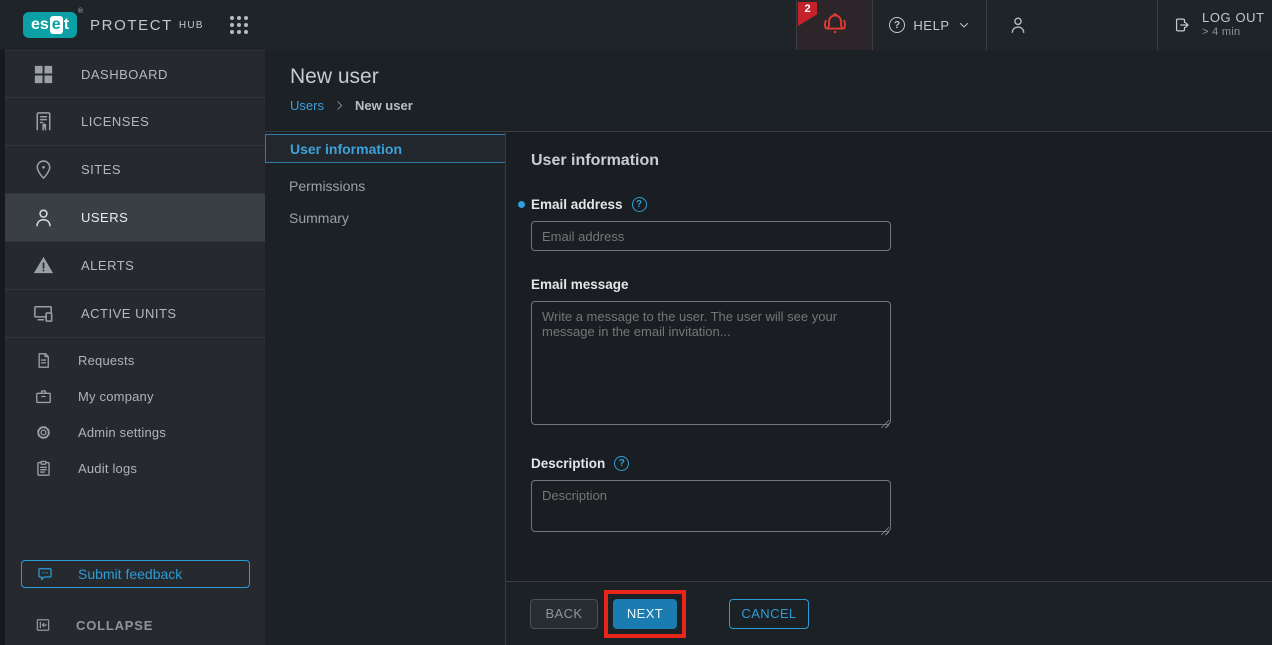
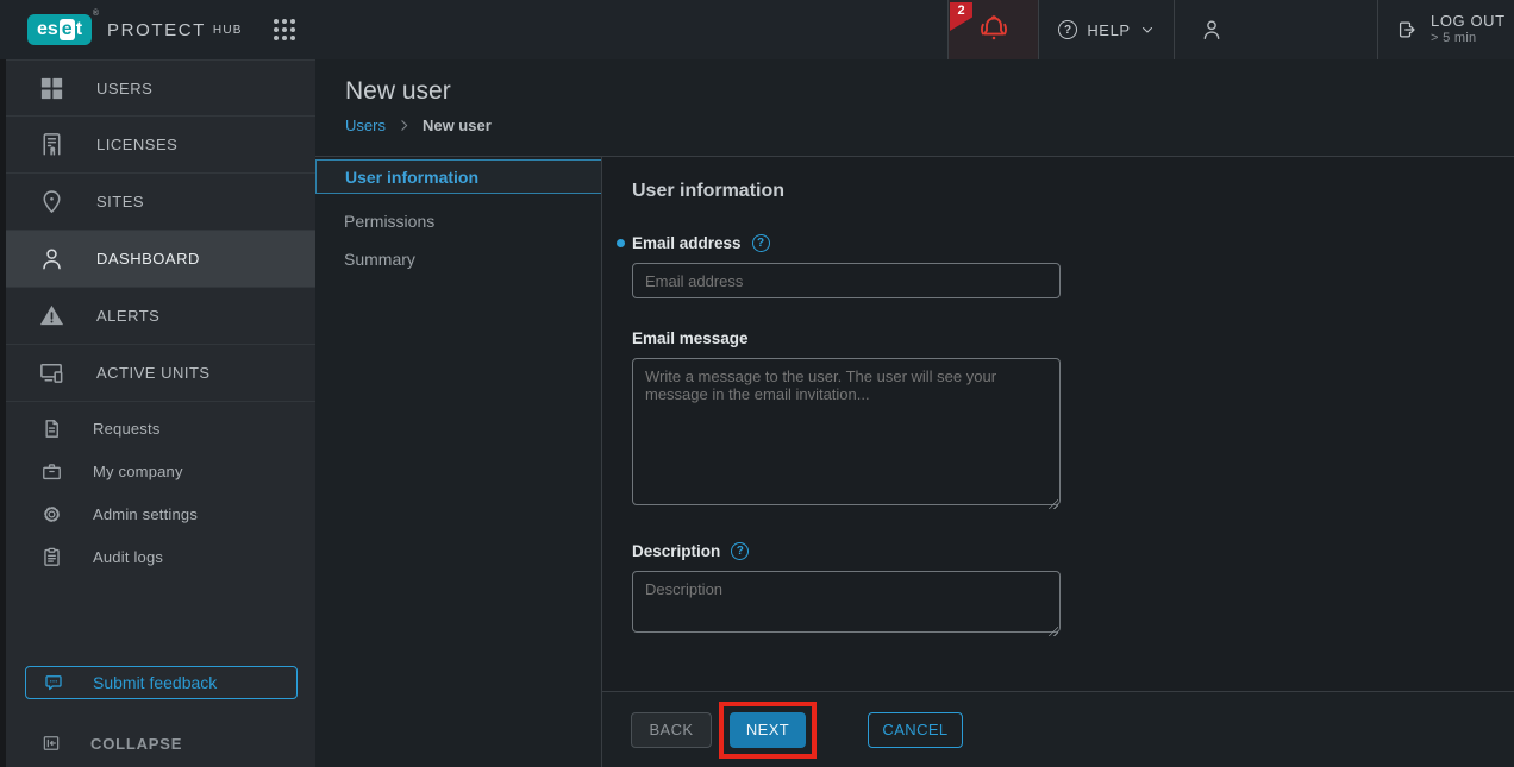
  es
  e
  t
  PROTECT
  HUB
  2
  ?
  HELP
  LOG OUT
- > 4 min
+ > 5 min
- DASHBOARD
+ USERS
  LICENSES
  SITES
- USERS
+ DASHBOARD
  ALERTS
  ACTIVE UNITS
  Requests
  My company
  Admin settings
  Audit logs
  Submit feedback
  COLLAPSE
  New user
  Users
  New user
  User information
  Permissions
  Summary
  User information
  Email address
  ?
  Email address
  Email message
  Description
  ?
  Description
  BACK
  NEXT
  CANCEL
